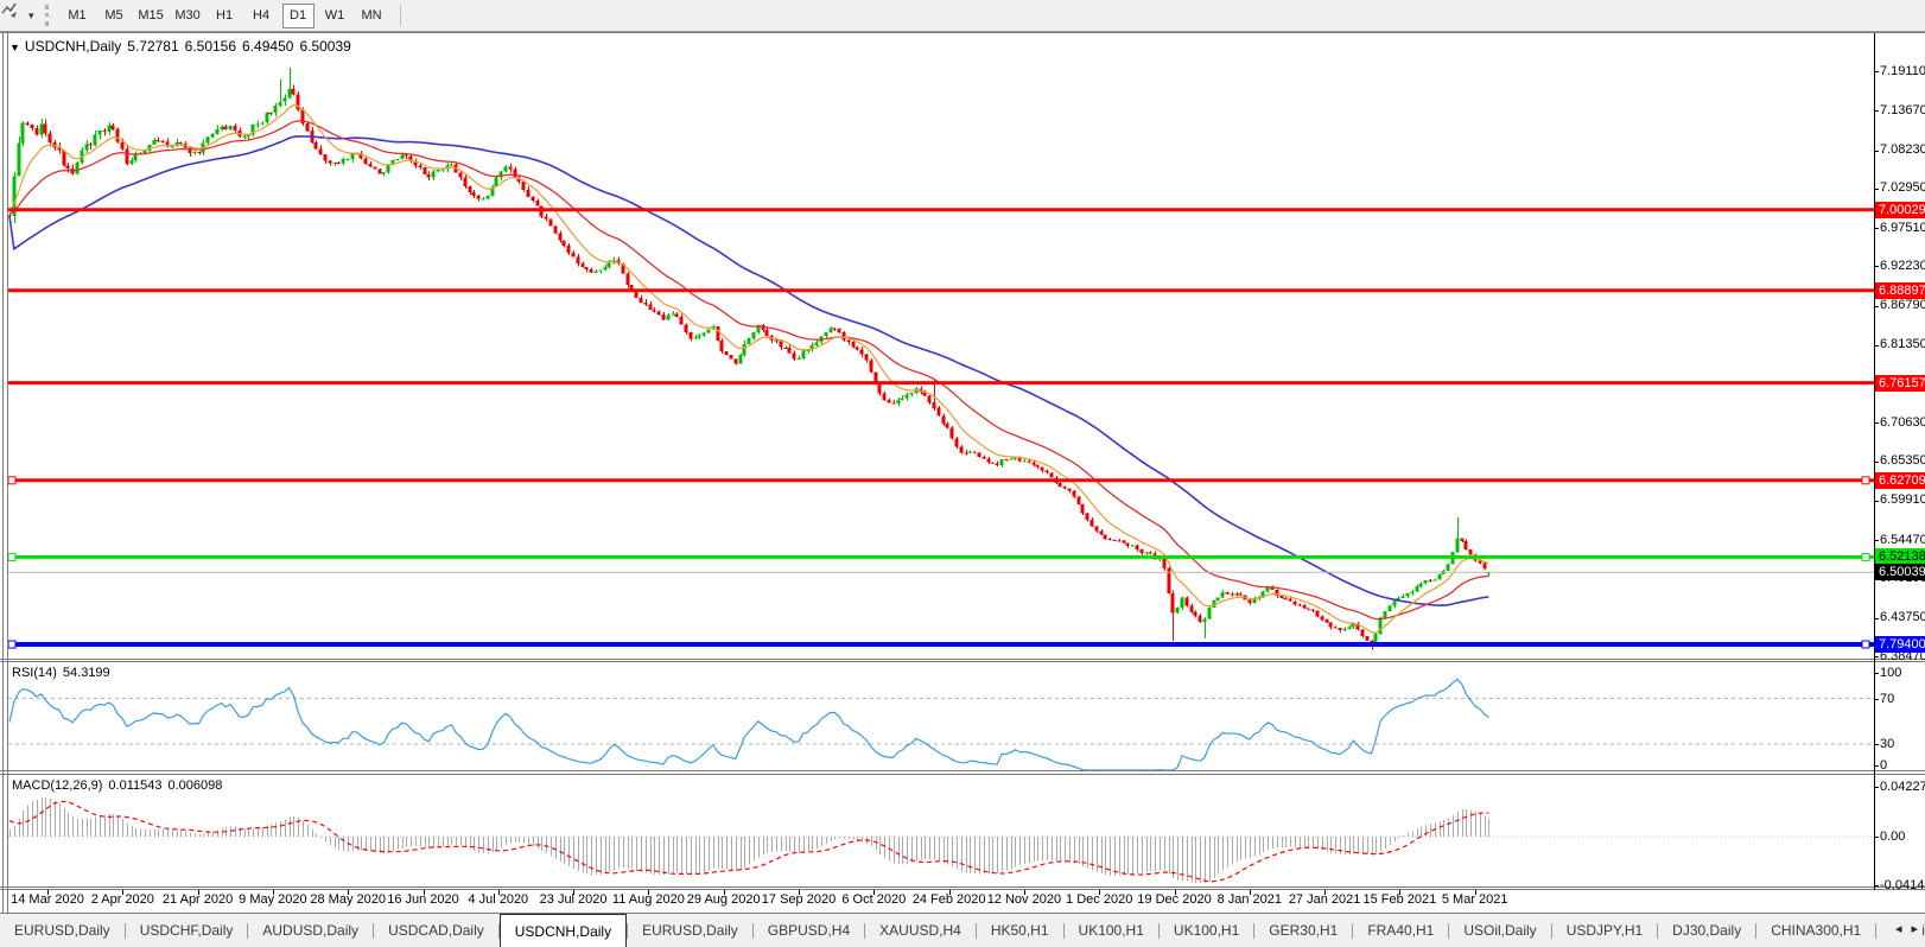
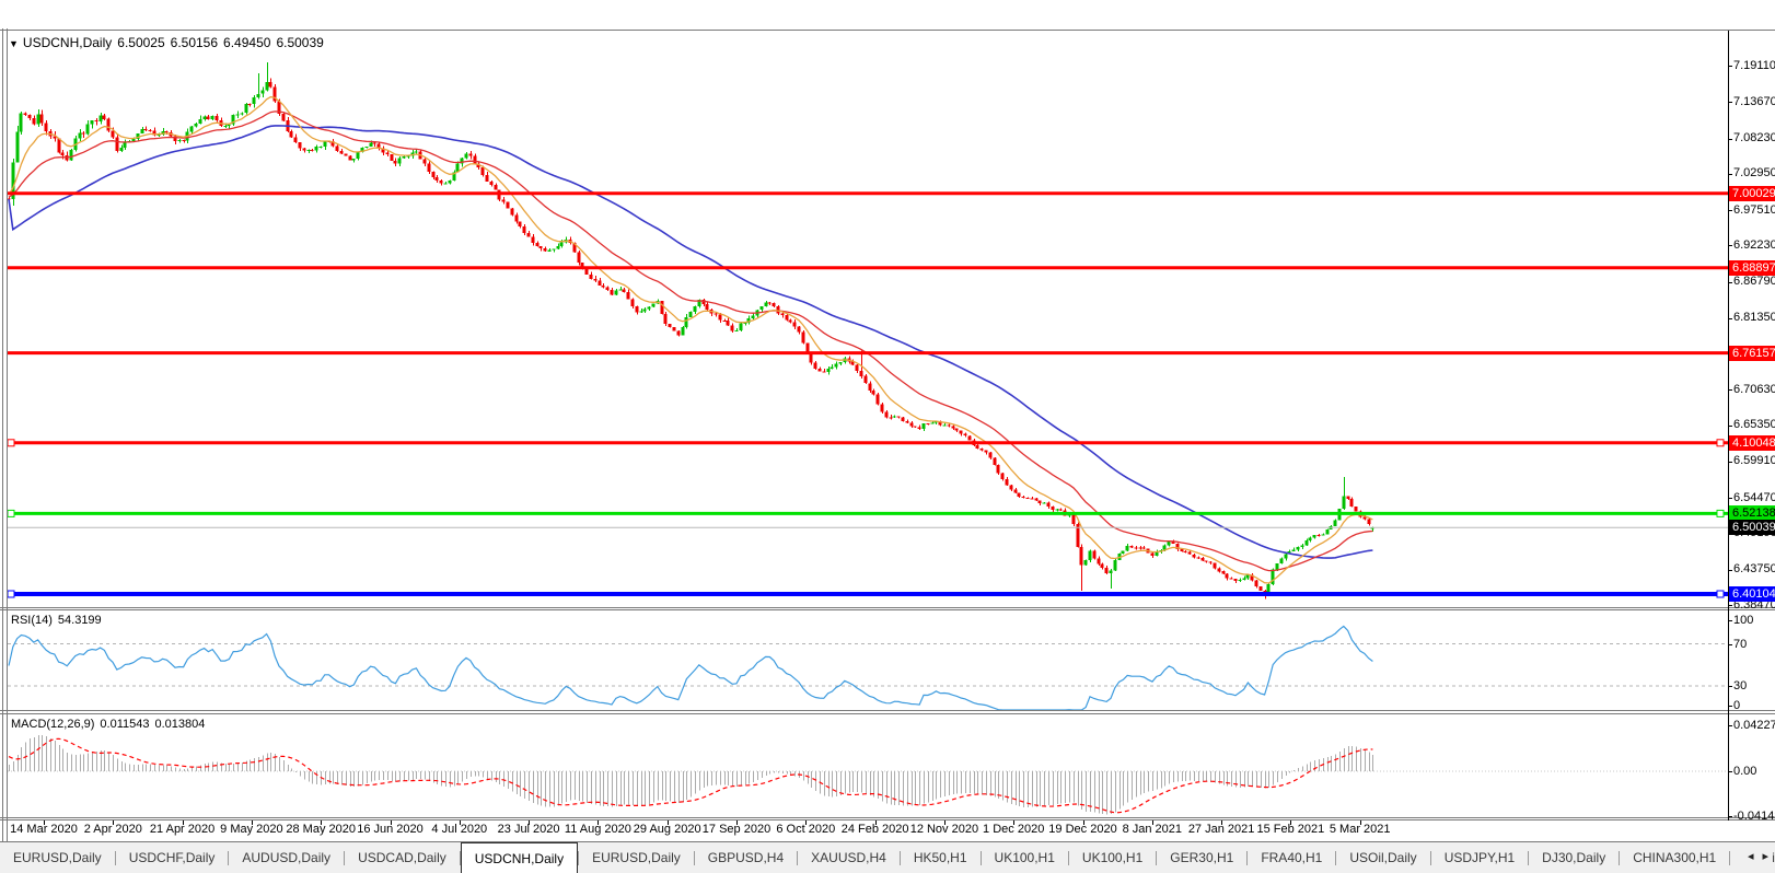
- ▾
- M1
- M5
- M15
- M30
- H1
- H4
- D1
- W1
- MN
- ▼ USDCNH,Daily 5.72781 6.50156 6.49450 6.50039
+ ▼ USDCNH,Daily 6.50025 6.50156 6.49450 6.50039
  RSI(14) 54.3199
- MACD(12,26,9) 0.011543 0.006098
+ MACD(12,26,9) 0.011543 0.013804
  7.19110
  7.13670
  7.08230
  7.02950
  6.97510
  6.92230
  6.86790
  6.81350
  6.70630
  6.65350
  6.59910
  6.54470
  6.43750
  6.38470
  100
  70
  30
  0
  0.04227
  0.00
  -0.0414
  14 Mar 2020
  2 Apr 2020
  21 Apr 2020
  9 May 2020
  28 May 2020
  16 Jun 2020
  4 Jul 2020
  23 Jul 2020
  11 Aug 2020
  29 Aug 2020
  17 Sep 2020
  6 Oct 2020
  24 Feb 2020
  12 Nov 2020
  1 Dec 2020
  19 Dec 2020
  8 Jan 2021
  27 Jan 2021
  15 Feb 2021
  5 Mar 2021
  7.00029
  6.88897
  6.76157
- 6.62709
+ 4.10048
  6.52138
  6.50039
- 7.79400
+ 6.40104
  EURUSD,Daily
  USDCHF,Daily
  AUDUSD,Daily
  USDCAD,Daily
  USDCNH,Daily
  EURUSD,Daily
  GBPUSD,H4
  XAUUSD,H4
  HK50,H1
  UK100,H1
  UK100,H1
  GER30,H1
  FRA40,H1
  USOil,Daily
  USDJPY,H1
  DJ30,Daily
  CHINA300,H1
  ◂
  ▸
